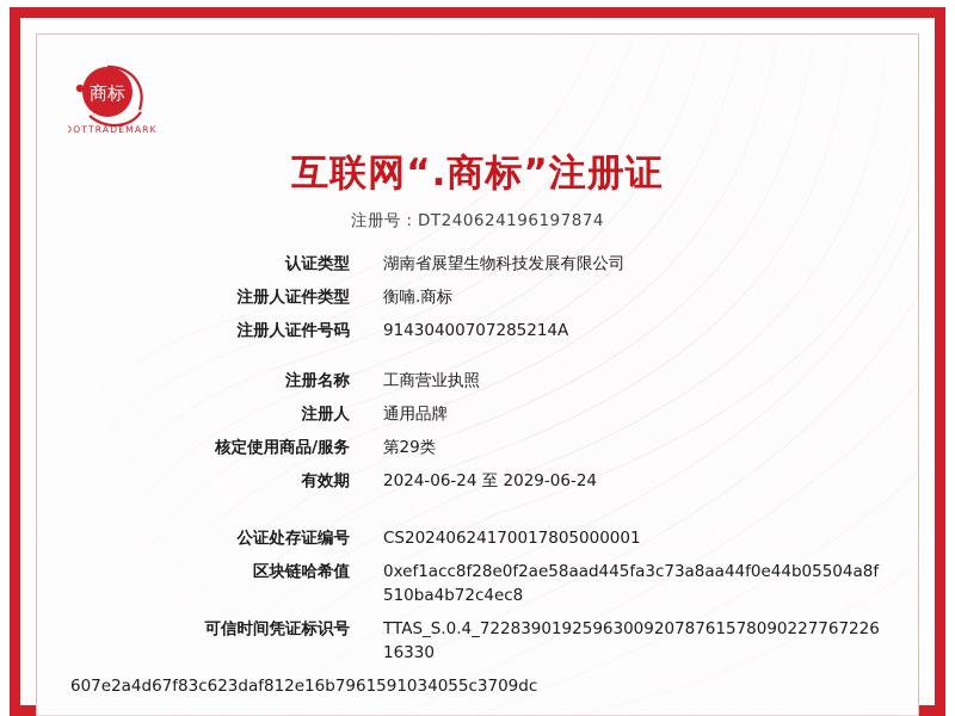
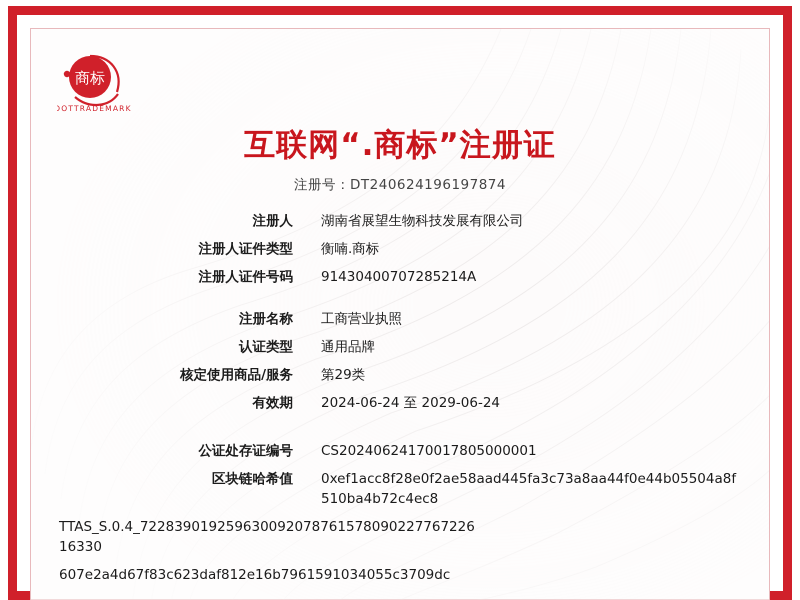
  商标
  DOTTRADEMARK
  互联网“.商标”注册证
  注册号：DT240624196197874
- 认证类型
+ 注册人
  湖南省展望生物科技发展有限公司
  注册人证件类型
  衡喃.商标
  注册人证件号码
  91430400707285214A
  注册名称
  工商营业执照
- 注册人
+ 认证类型
  通用品牌
  核定使用商品/服务
  第29类
  有效期
  2024-06-24 至 2029-06-24
  公证处存证编号
  CS20240624170017805000001
  区块链哈希值
  0xef1acc8f28e0f2ae58aad445fa3c73a8aa44f0e44b05504a8f510ba4b72c4ec8
- 可信时间凭证标识号
  TTAS_S.0.4_72283901925963009207876157809022776722616330
  607e2a4d67f83c623daf812e16b7961591034055c3709dc
